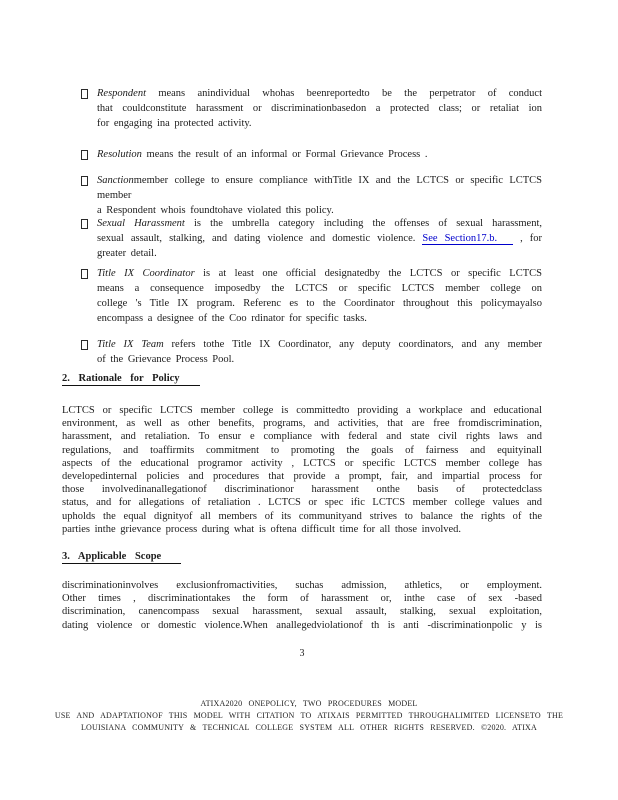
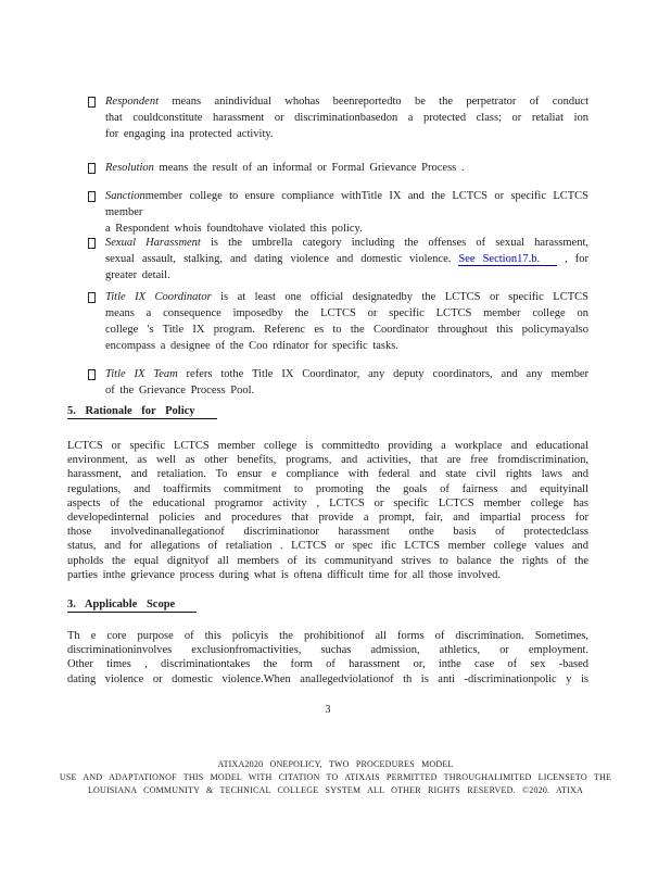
  Respondent means anindividual whohas beenreportedto be the perpetrator of conduct
  that couldconstitute harassment or discriminationbasedon a protected class; or retaliat ion
  for engaging ina protected activity.
  Resolution means the result of an informal or Formal Grievance Process .
  Sanctionmember college to ensure compliance withTitle IX and the LCTCS or specific LCTCS member
  a Respondent whois foundtohave violated this policy.
  Sexual Harassment is the umbrella category including the offenses of sexual harassment,
  sexual assault, stalking, and dating violence and domestic violence. See Section17.b. , for
  greater detail.
  Title IX Coordinator is at least one official designatedby the LCTCS or specific LCTCS
  means a consequence imposedby the LCTCS or specific LCTCS member college on
  college 's Title IX program. Referenc es to the Coordinator throughout this policymayalso
  encompass a designee of the Coo rdinator for specific tasks.
  Title IX Team refers tothe Title IX Coordinator, any deputy coordinators, and any member
  of the Grievance Process Pool.
- 2. Rationale for Policy
+ 5. Rationale for Policy
  LCTCS or specific LCTCS member college is committedto providing a workplace and educational
  environment, as well as other benefits, programs, and activities, that are free fromdiscrimination,
  harassment, and retaliation. To ensur e compliance with federal and state civil rights laws and
  regulations, and toaffirmits commitment to promoting the goals of fairness and equityinall
  aspects of the educational programor activity , LCTCS or specific LCTCS member college has
  developedinternal policies and procedures that provide a prompt, fair, and impartial process for
  those involvedinanallegationof discriminationor harassment onthe basis of protectedclass
  status, and for allegations of retaliation . LCTCS or spec ific LCTCS member college values and
  upholds the equal dignityof all members of its communityand strives to balance the rights of the
  parties inthe grievance process during what is oftena difficult time for all those involved.
  3. Applicable Scope
+ Th e core purpose of this policyis the prohibitionof all forms of discrimination. Sometimes,
  discriminationinvolves exclusionfromactivities, suchas admission, athletics, or employment.
  Other times , discriminationtakes the form of harassment or, inthe case of sex -based
- discrimination, canencompass sexual harassment, sexual assault, stalking, sexual exploitation,
  dating violence or domestic violence.When anallegedviolationof th is anti -discriminationpolic y is
  3
  ATIXA2020 ONEPOLICY, TWO PROCEDURES MODEL
  USE AND ADAPTATIONOF THIS MODEL WITH CITATION TO ATIXAIS PERMITTED THROUGHALIMITED LICENSETO THE
  LOUISIANA COMMUNITY & TECHNICAL COLLEGE SYSTEM ALL OTHER RIGHTS RESERVED. ©2020. ATIXA
